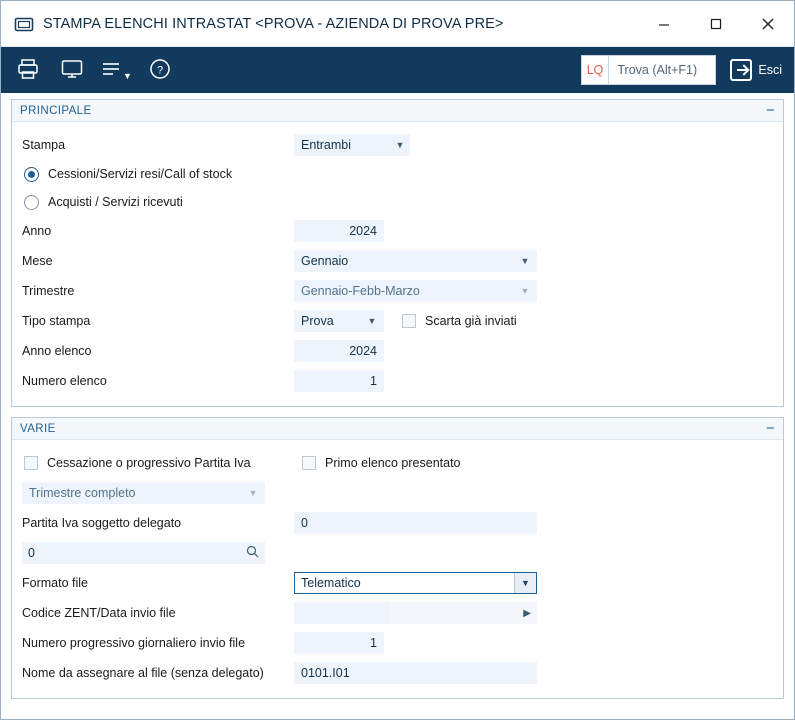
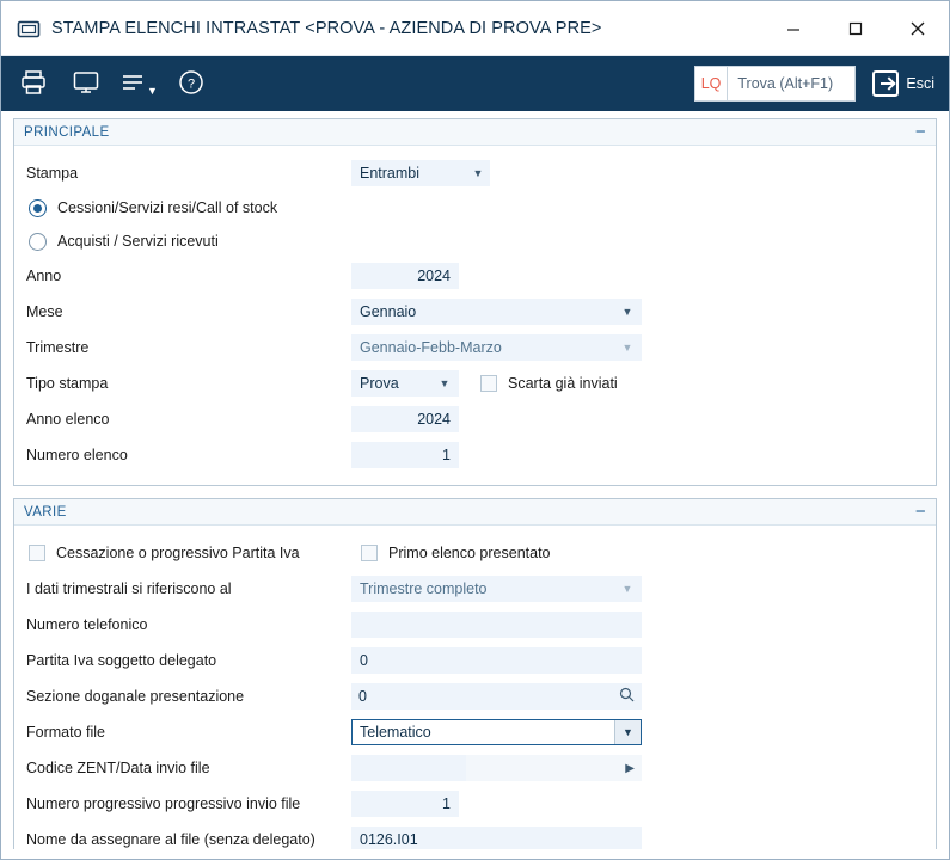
  STAMPA ELENCHI INTRASTAT <PROVA - AZIENDA DI PROVA PRE>
  ▼
  ?
  LQ
  Trova (Alt+F1)
  Esci
  PRINCIPALE
  −
  Stampa
  Entrambi
  ▼
  Cessioni/Servizi resi/Call of stock
  Acquisti / Servizi ricevuti
  Anno
  2024
  Mese
  Gennaio
  ▼
  Trimestre
  Gennaio-Febb-Marzo
  ▼
  Tipo stampa
  Prova
  ▼
  Scarta già inviati
  Anno elenco
  2024
  Numero elenco
  1
  VARIE
  −
  Cessazione o progressivo Partita Iva
  Primo elenco presentato
+ I dati trimestrali si riferiscono al
  Trimestre completo
  ▼
+ Numero telefonico
  Partita Iva soggetto delegato
  0
+ Sezione doganale presentazione
  0
  Formato file
  Telematico
  ▼
  Codice ZENT/Data invio file
  ▶
- Numero progressivo giornaliero invio file
+ Numero progressivo progressivo invio file
  1
  Nome da assegnare al file (senza delegato)
- 0101.I01
+ 0126.I01
